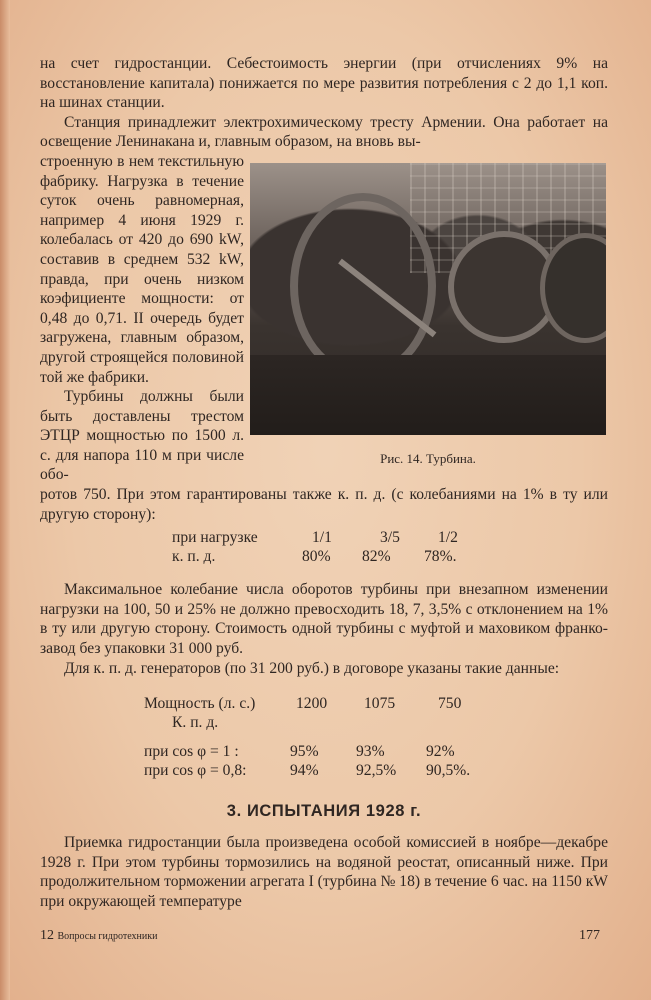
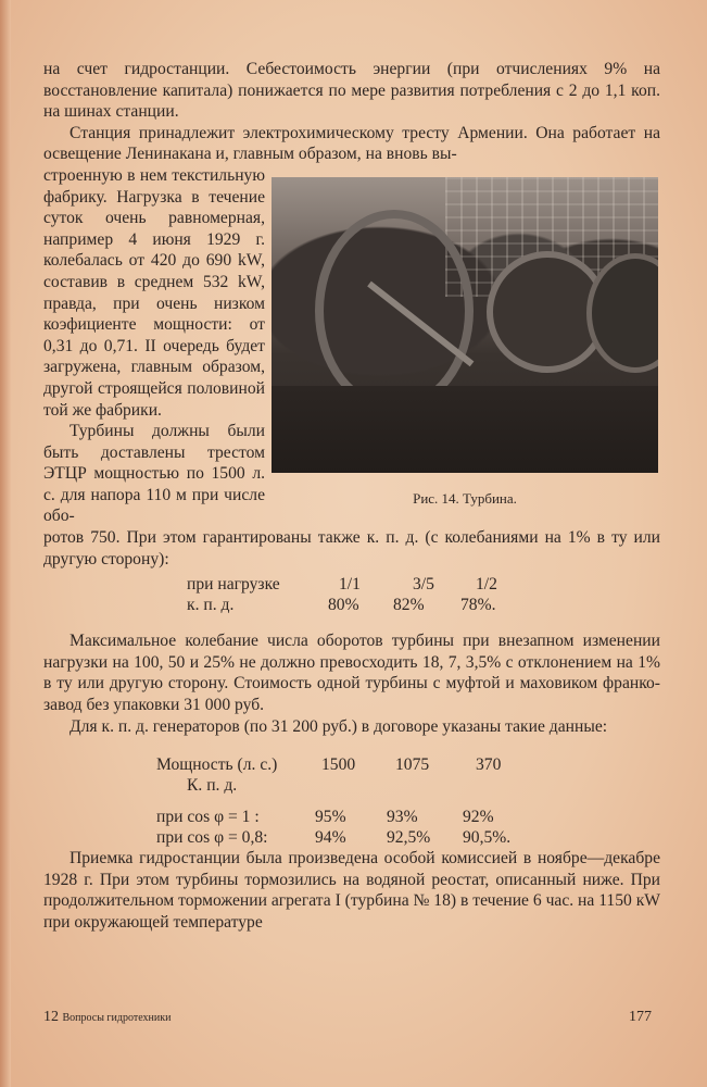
  на счет гидростанции. Себестоимость энергии (при отчислениях 9% на восстановление капитала) понижается по мере развития потребления с 2 до 1,1 коп. на шинах станции.
  Станция принадлежит электрохимическому тресту Армении. Она работает на освещение Ленинакана и, главным образом, на вновь вы-
- строенную в нем текстильную фабрику. Нагрузка в течение суток очень равномерная, например 4 июня 1929 г. колебалась от 420 до 690 kW, составив в среднем 532 kW, правда, при очень низком коэфициенте мощности: от 0,48 до 0,71. II очередь будет загружена, главным образом, другой строящейся половиной той же фабрики.
+ строенную в нем текстильную фабрику. Нагрузка в течение суток очень равномерная, например 4 июня 1929 г. колебалась от 420 до 690 kW, составив в среднем 532 kW, правда, при очень низком коэфициенте мощности: от 0,31 до 0,71. II очередь будет загружена, главным образом, другой строящейся половиной той же фабрики.
  Турбины должны были быть доставлены трестом ЭТЦР мощностью по 1500 л. с. для напора 110 м при числе обо-
  ротов 750. При этом гарантированы также к. п. д. (с колебаниями на 1% в ту или другую сторону):
  при нагрузке
  1/1
  3/5
  1/2
  к. п. д.
  80%
  82%
  78%.
  Максимальное колебание числа оборотов турбины при внезапном изменении нагрузки на 100, 50 и 25% не должно превосходить 18, 7, 3,5% с отклонением на 1% в ту или другую сторону. Стоимость одной турбины с муфтой и маховиком франко-завод без упаковки 31 000 руб.
  Для к. п. д. генераторов (по 31 200 руб.) в договоре указаны такие данные:
  Мощность (л. с.)
- 1200
+ 1500
  1075
- 750
+ 370
  К. п. д.
  при cos φ = 1 :
  95%
  93%
  92%
  при cos φ = 0,8:
  94%
  92,5%
  90,5%.
- 3. ИСПЫТАНИЯ 1928 г.
  Приемка гидростанции была произведена особой комиссией в ноябре—декабре 1928 г. При этом турбины тормозились на водяной реостат, описанный ниже. При продолжительном торможении агрегата I (турбина № 18) в течение 6 час. на 1150 кW при окружающей температуре
  Рис. 14. Турбина.
  12 Вопросы гидротехники
  177
